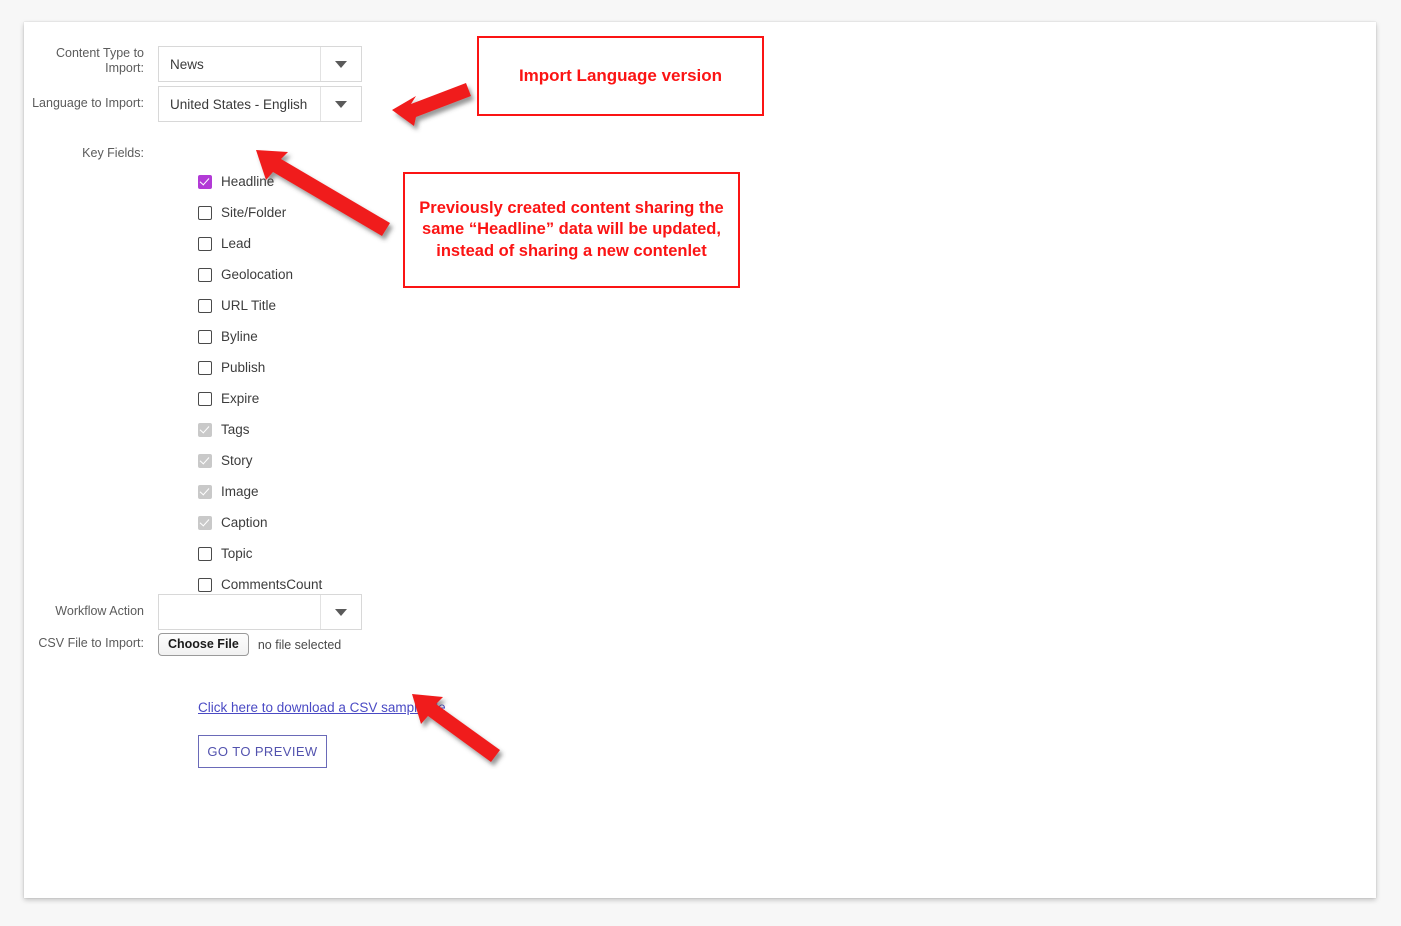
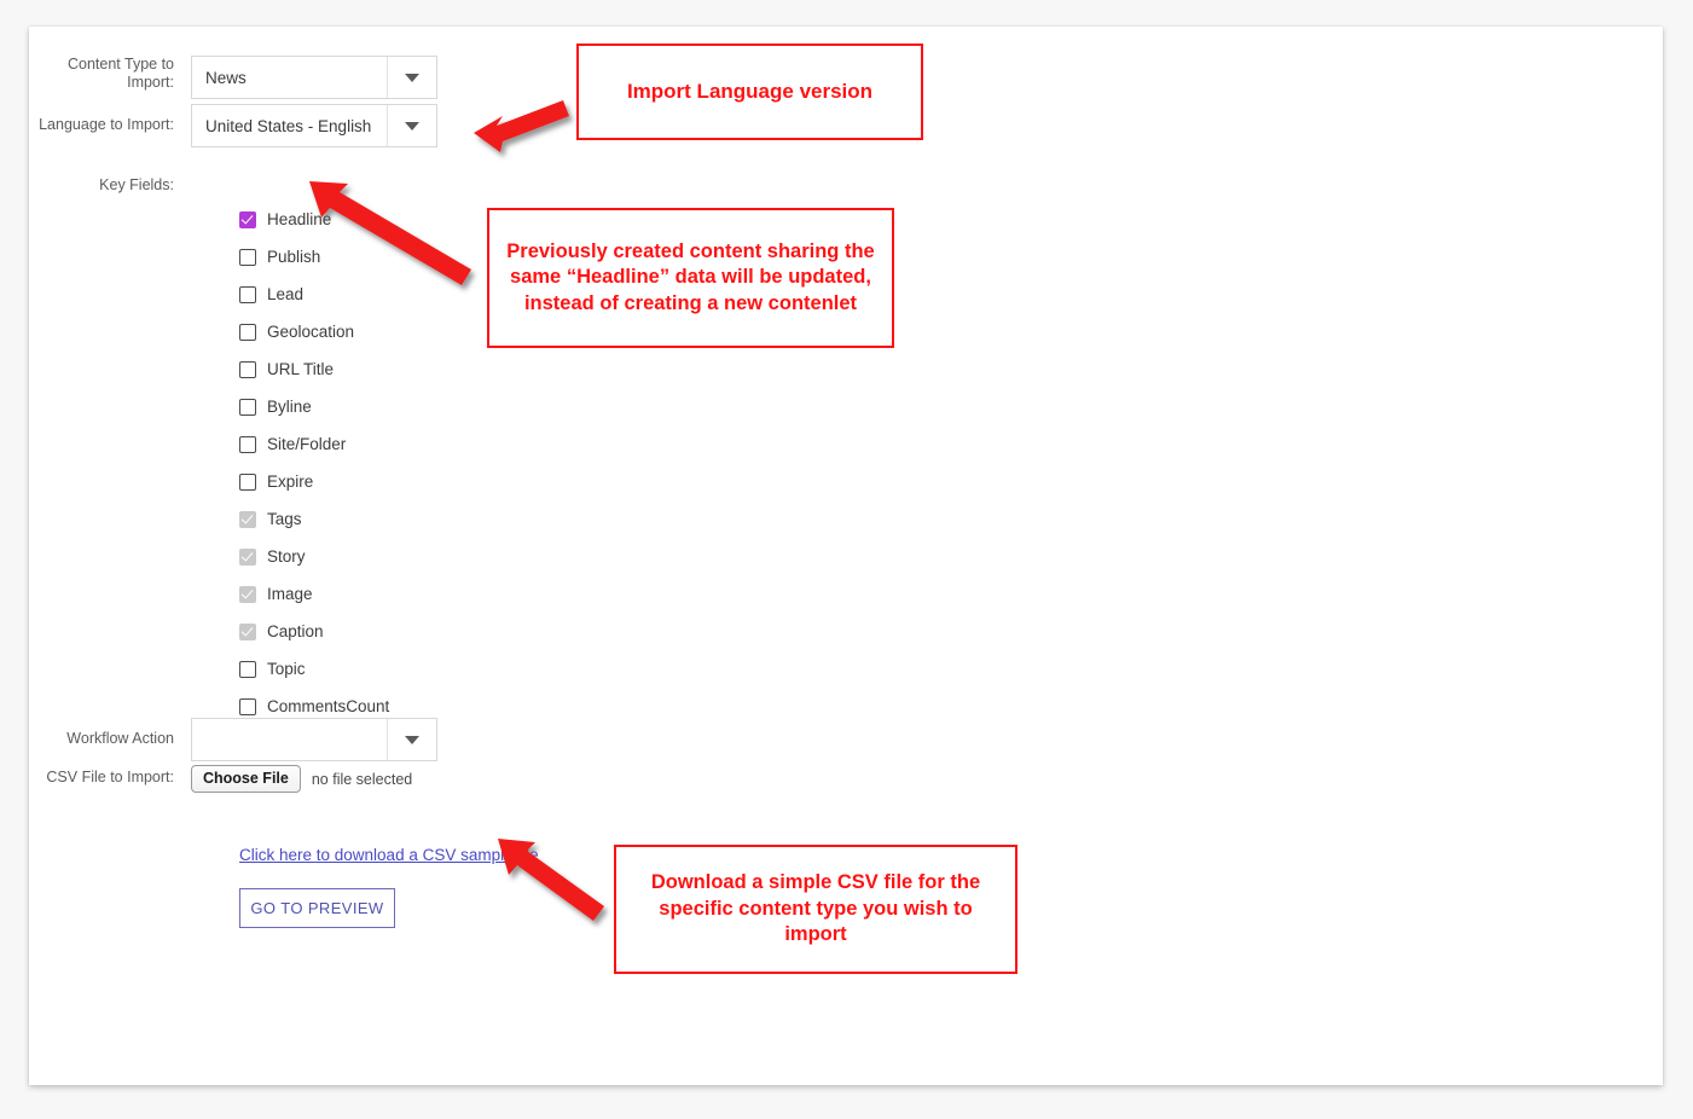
  Content Type to
  Import:
  News
  Language to Import:
  United States - English
  Key Fields:
  Headline
- Site/Folder
+ Publish
  Lead
  Geolocation
  URL Title
  Byline
- Publish
+ Site/Folder
  Expire
  Tags
  Story
  Image
  Caption
  Topic
  CommentsCount
  Workflow Action
  CSV File to Import:
  Choose File
  no file selected
  Click here to download a CSV sample
  GO TO PREVIEW
  Import Language version
- Previously created content sharing the same “Headline” data will be updated, instead of sharing a new contenlet
+ Previously created content sharing the same “Headline” data will be updated, instead of creating a new contenlet
+ Download a simple CSV file for the specific content type you wish to import
